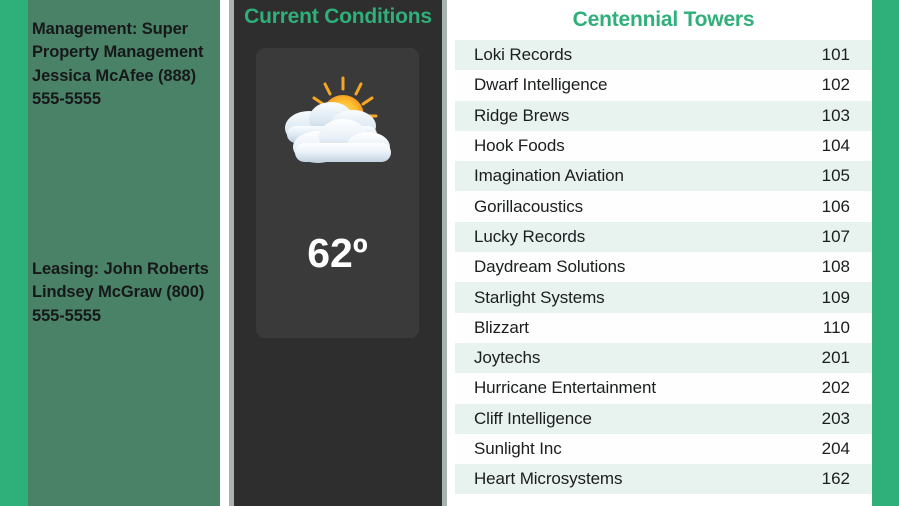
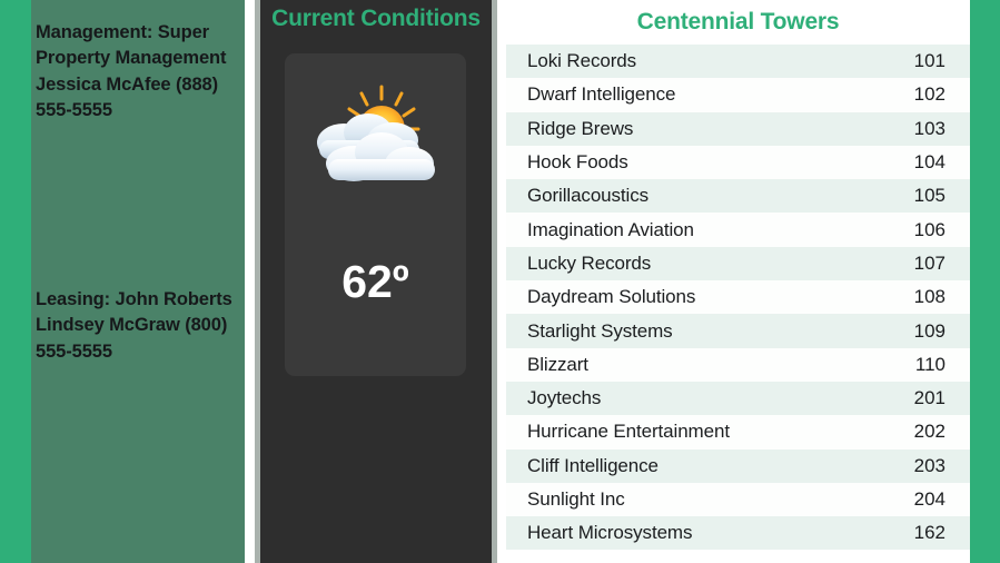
  Management: Super Property Management Jessica McAfee (888) 555-5555
  Leasing: John Roberts Lindsey McGraw (800) 555-5555
  Current Conditions
  62º
  Centennial Towers
  Loki Records
  101
  Dwarf Intelligence
  102
  Ridge Brews
  103
  Hook Foods
  104
- Imagination Aviation
+ Gorillacoustics
  105
- Gorillacoustics
+ Imagination Aviation
  106
  Lucky Records
  107
  Daydream Solutions
  108
  Starlight Systems
  109
  Blizzart
  110
  Joytechs
  201
  Hurricane Entertainment
  202
  Cliff Intelligence
  203
  Sunlight Inc
  204
  Heart Microsystems
  162
